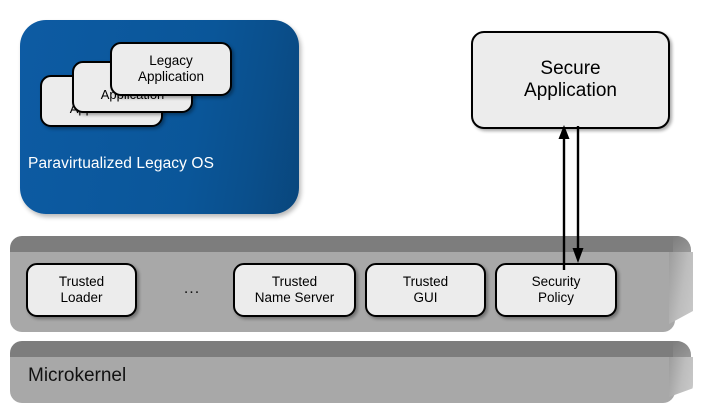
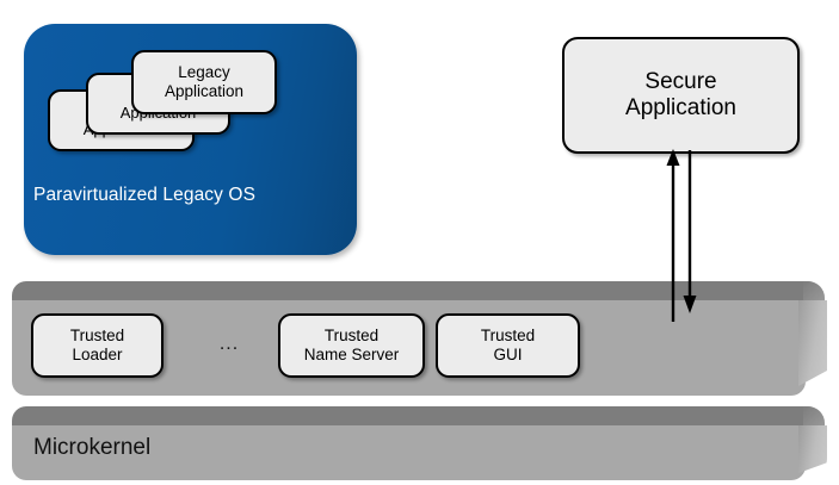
  Legacy
  Application
  Paravirtualized Legacy OS
  Secure
  Application
  Trusted
  Loader
  ...
  Trusted
  Name Server
  Trusted
  GUI
- Security
- Policy
  Microkernel
